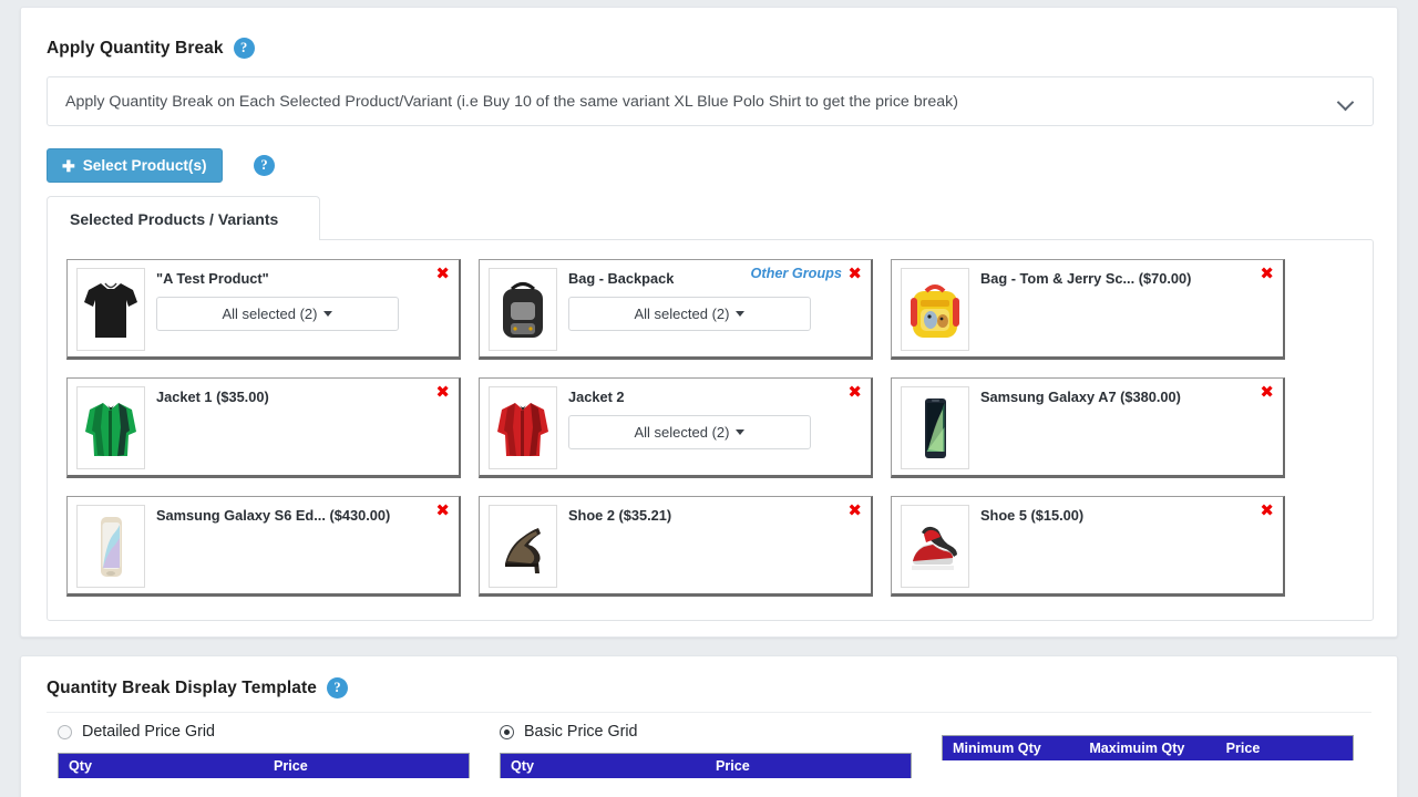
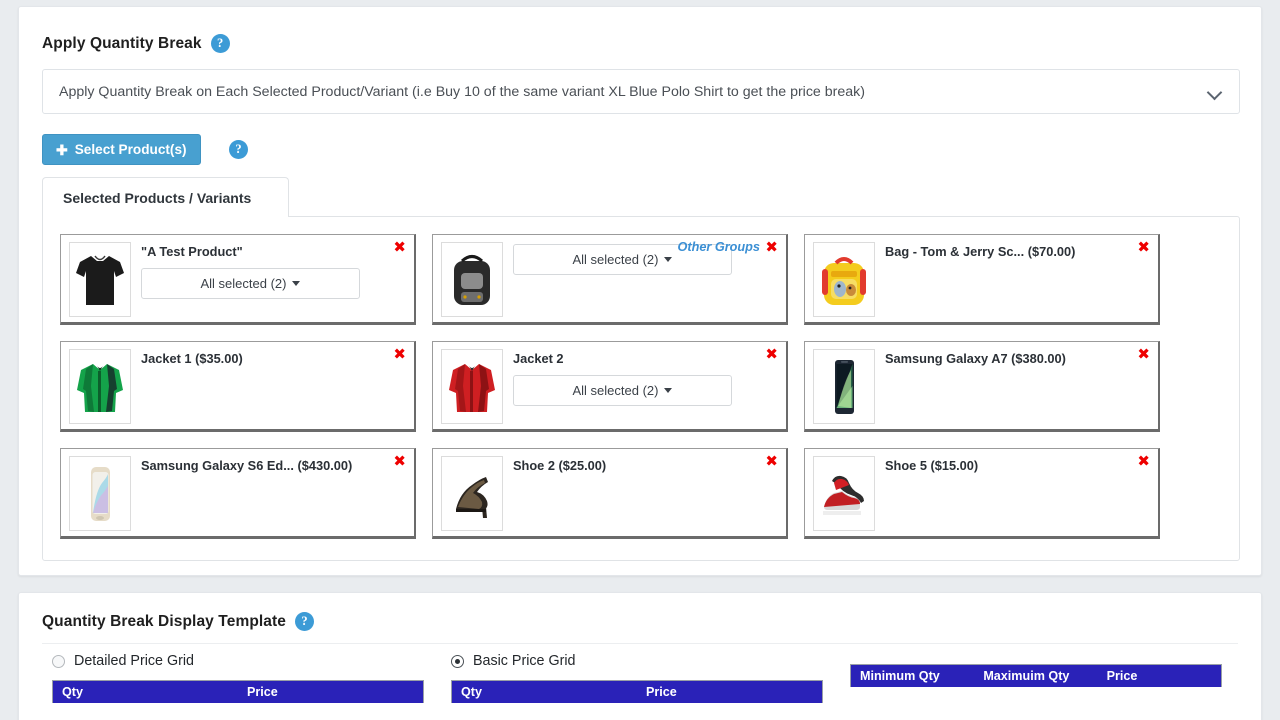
  Apply Quantity Break
  ?
  Apply Quantity Break on Each Selected Product/Variant (i.e Buy 10 of the same variant XL Blue Polo Shirt to get the price break)
  ✚
  Select Product(s)
  ?
  Selected Products / Variants
  "A Test Product"
  All selected (2)
  ✖
- Bag - Backpack
  All selected (2)
  Other Groups
  ✖
  Bag - Tom & Jerry Sc... ($70.00)
  ✖
  Jacket 1 ($35.00)
  ✖
  Jacket 2
  All selected (2)
  ✖
  Samsung Galaxy A7 ($380.00)
  ✖
  Samsung Galaxy S6 Ed... ($430.00)
  ✖
- Shoe 2 ($35.21)
+ Shoe 2 ($25.00)
  ✖
  Shoe 5 ($15.00)
  ✖
  Quantity Break Display Template
  ?
  Detailed Price Grid
  Qty
  Price
  Basic Price Grid
  Qty
  Price
  Minimum Qty
  Maximuim Qty
  Price
